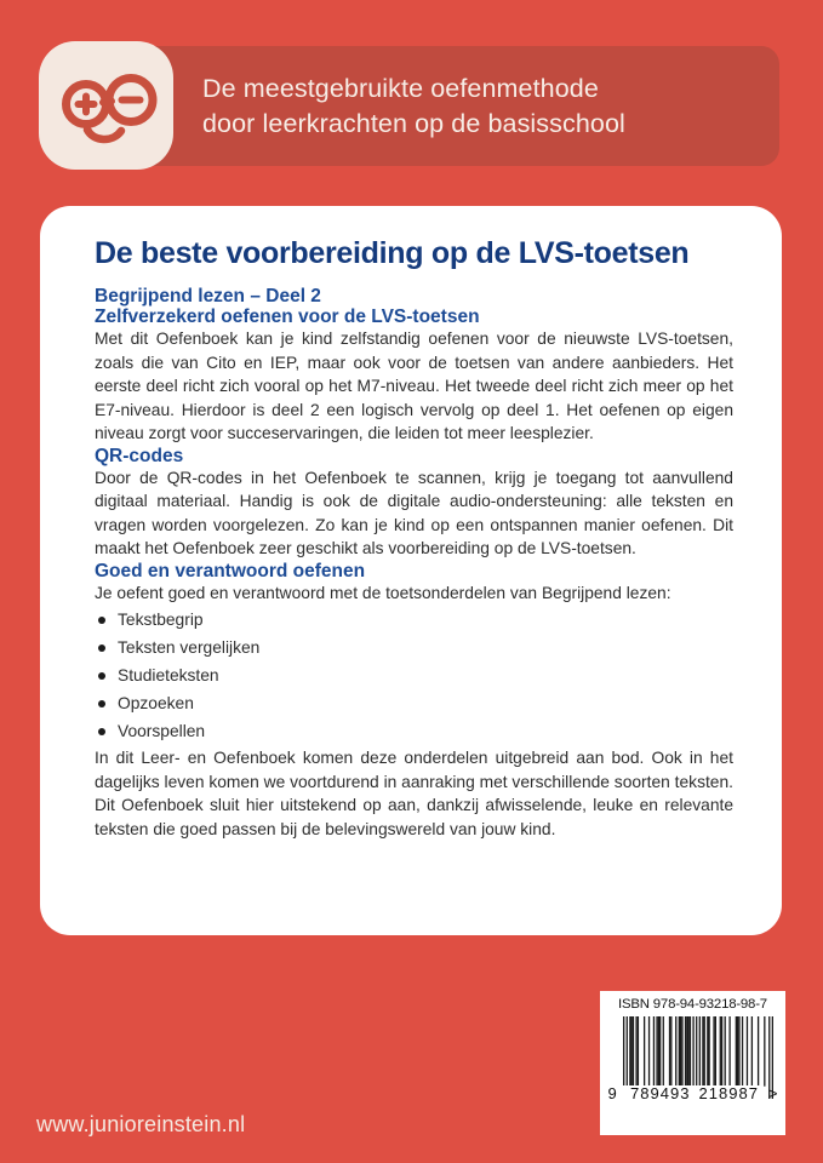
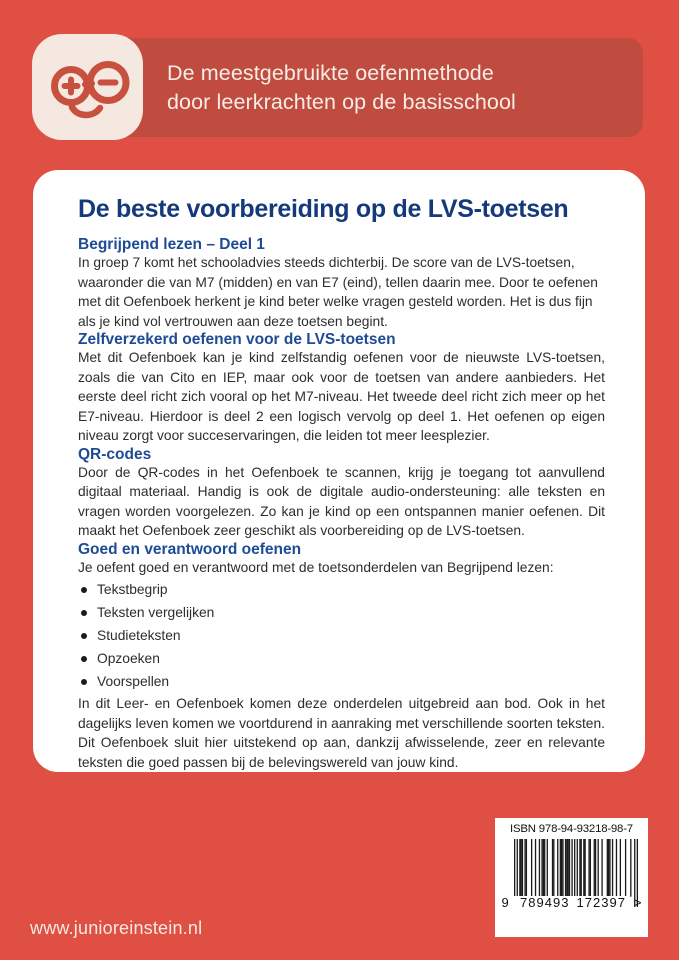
  De meestgebruikte oefenmethode
  door leerkrachten op de basisschool
  De beste voorbereiding op de LVS-toetsen
- Begrijpend lezen – Deel 2
+ Begrijpend lezen – Deel 1
+ In groep 7 komt het schooladvies steeds dichterbij. De score van de LVS-toetsen, waaronder die van M7 (midden) en van E7 (eind), tellen daarin mee. Door te oefenen met dit Oefenboek herkent je kind beter welke vragen gesteld worden. Het is dus fijn als je kind vol vertrouwen aan deze toetsen begint.
  Zelfverzekerd oefenen voor de LVS-toetsen
  Met dit Oefenboek kan je kind zelfstandig oefenen voor de nieuwste LVS-toetsen, zoals die van Cito en IEP, maar ook voor de toetsen van andere aanbieders. Het eerste deel richt zich vooral op het M7-niveau. Het tweede deel richt zich meer op het E7-niveau. Hierdoor is deel 2 een logisch vervolg op deel 1. Het oefenen op eigen niveau zorgt voor succeservaringen, die leiden tot meer leesplezier.
  QR-codes
  Door de QR-codes in het Oefenboek te scannen, krijg je toegang tot aanvullend digitaal materiaal. Handig is ook de digitale audio-ondersteuning: alle teksten en vragen worden voorgelezen. Zo kan je kind op een ontspannen manier oefenen. Dit maakt het Oefenboek zeer geschikt als voorbereiding op de LVS-toetsen.
  Goed en verantwoord oefenen
  Je oefent goed en verantwoord met de toetsonderdelen van Begrijpend lezen:
  Tekstbegrip
  Teksten vergelijken
  Studieteksten
  Opzoeken
  Voorspellen
- In dit Leer- en Oefenboek komen deze onderdelen uitgebreid aan bod. Ook in het dagelijks leven komen we voortdurend in aanraking met verschillende soorten teksten. Dit Oefenboek sluit hier uitstekend op aan, dankzij afwisselende, leuke en relevante teksten die goed passen bij de belevingswereld van jouw kind.
+ In dit Leer- en Oefenboek komen deze onderdelen uitgebreid aan bod. Ook in het dagelijks leven komen we voortdurend in aanraking met verschillende soorten teksten. Dit Oefenboek sluit hier uitstekend op aan, dankzij afwisselende, zeer en relevante teksten die goed passen bij de belevingswereld van jouw kind.
  ISBN 978-94-93218-98-7
  9
  789493
- 218987
+ 172397
  >
  www.junioreinstein.nl
